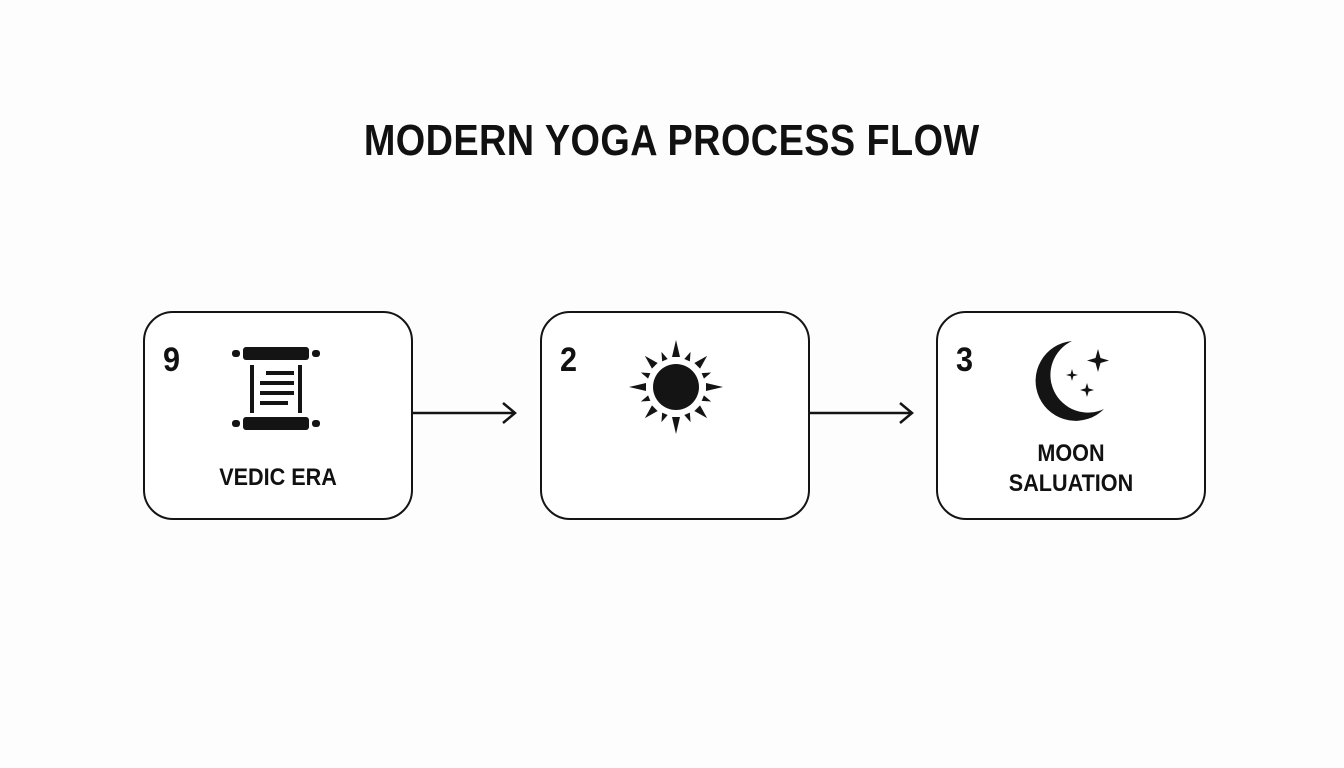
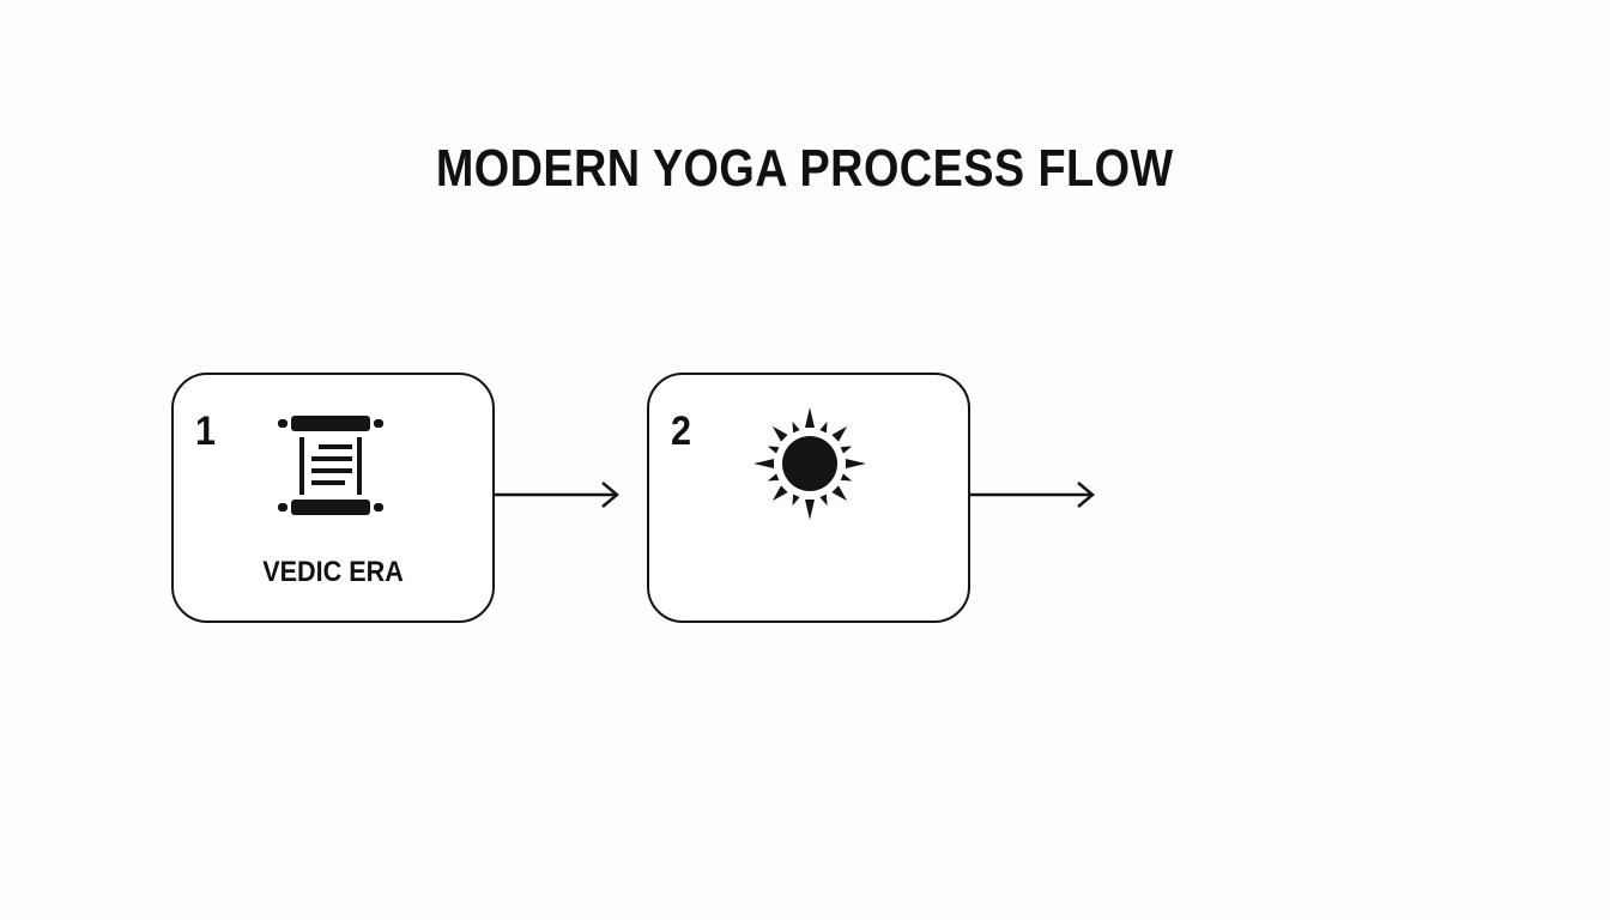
  MODERN YOGA PROCESS FLOW
- 9
+ 1
  VEDIC ERA
  2
- 3
- MOON
- SALUATION
